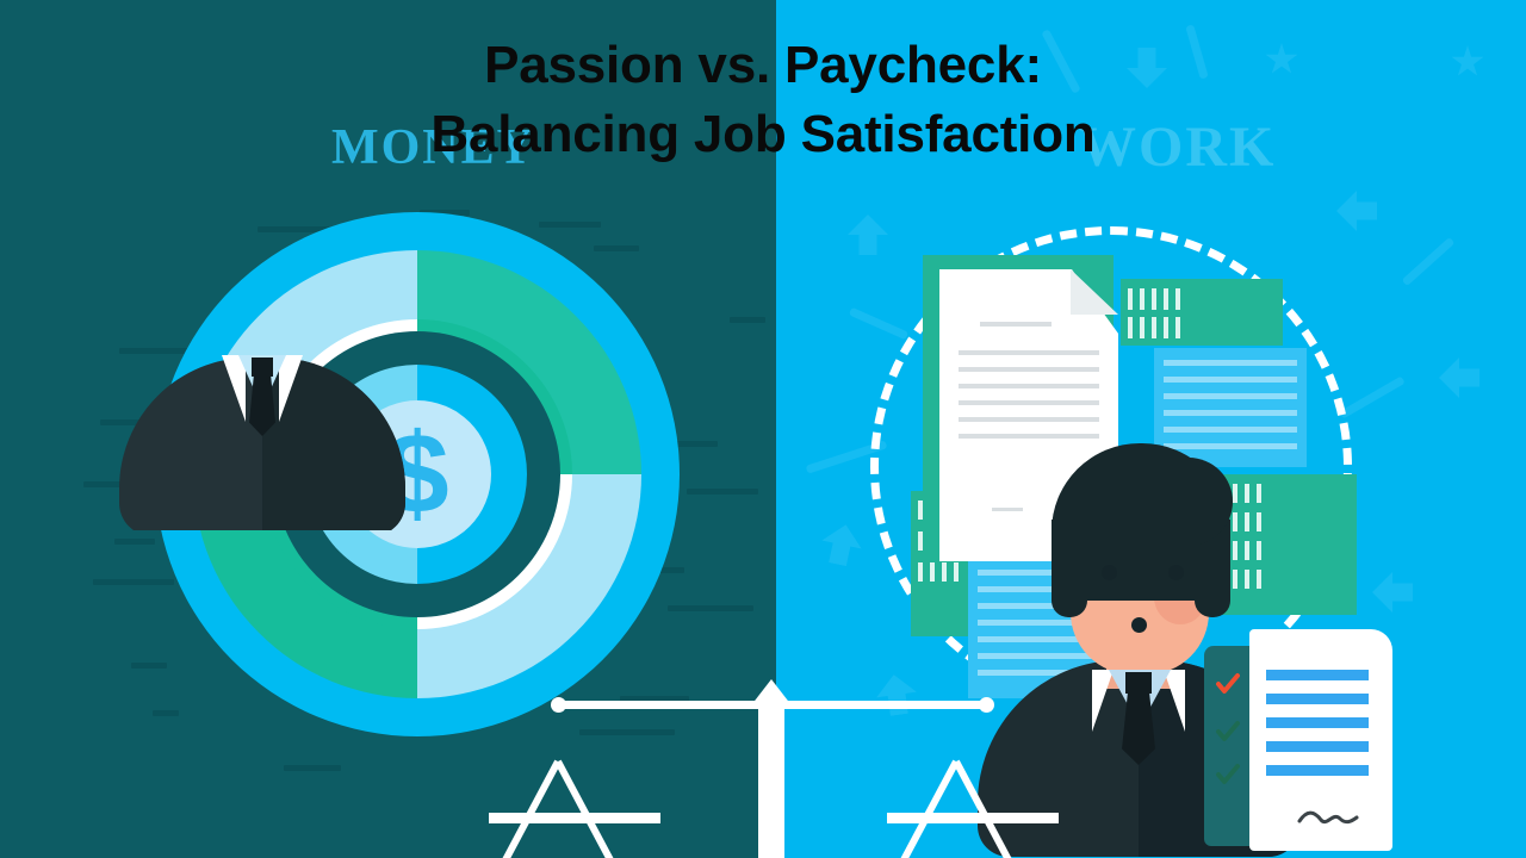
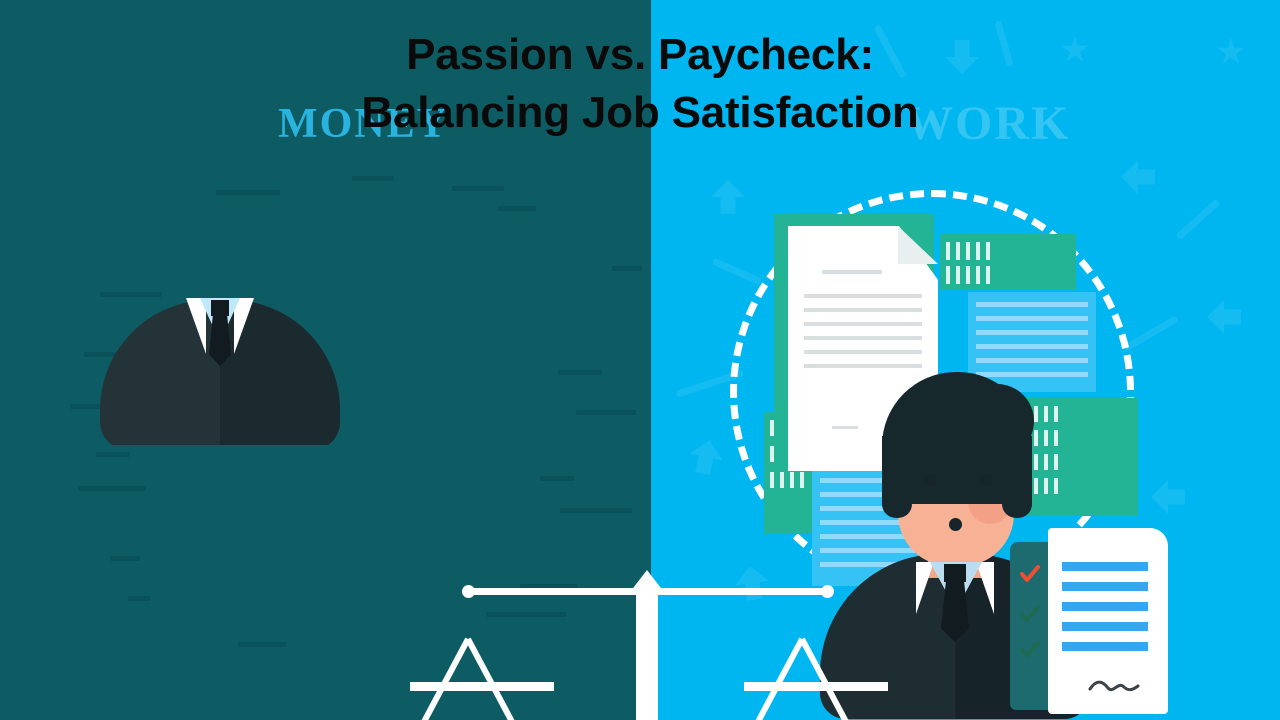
  MONEY
  WORK
- $
  Passion vs. Paycheck:
  Balancing Job Satisfaction
